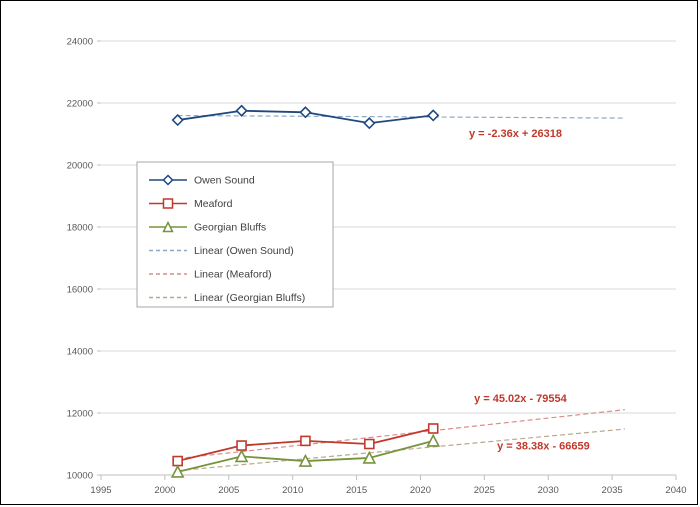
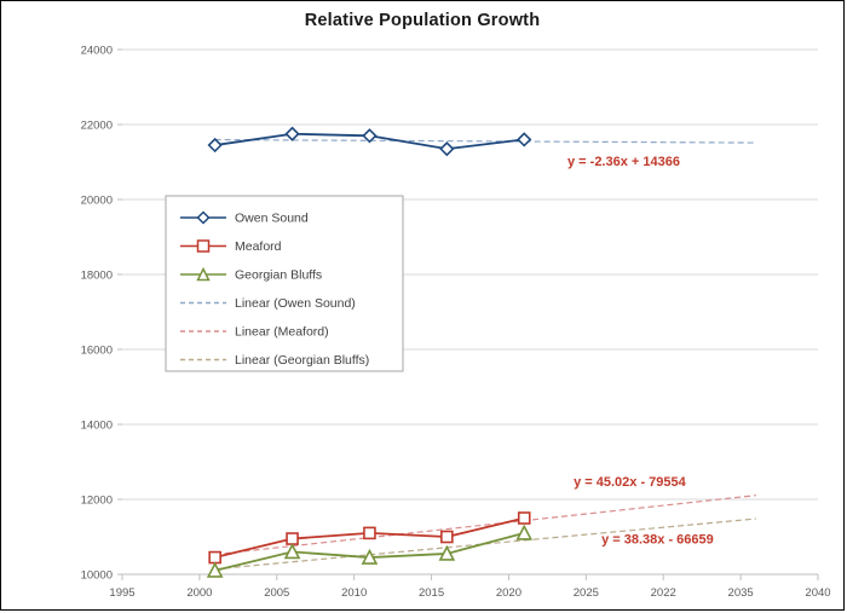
+ Relative Population Growth
  10000
  12000
  14000
  16000
  18000
  20000
  22000
  24000
  1995
  2000
  2005
  2010
  2015
  2020
  2025
- 2030
+ 2022
  2035
  2040
- y = -2.36x + 26318
+ y = -2.36x + 14366
  y = 45.02x - 79554
  y = 38.38x - 66659
  Owen Sound
  Meaford
  Georgian Bluffs
  Linear (Owen Sound)
  Linear (Meaford)
  Linear (Georgian Bluffs)
